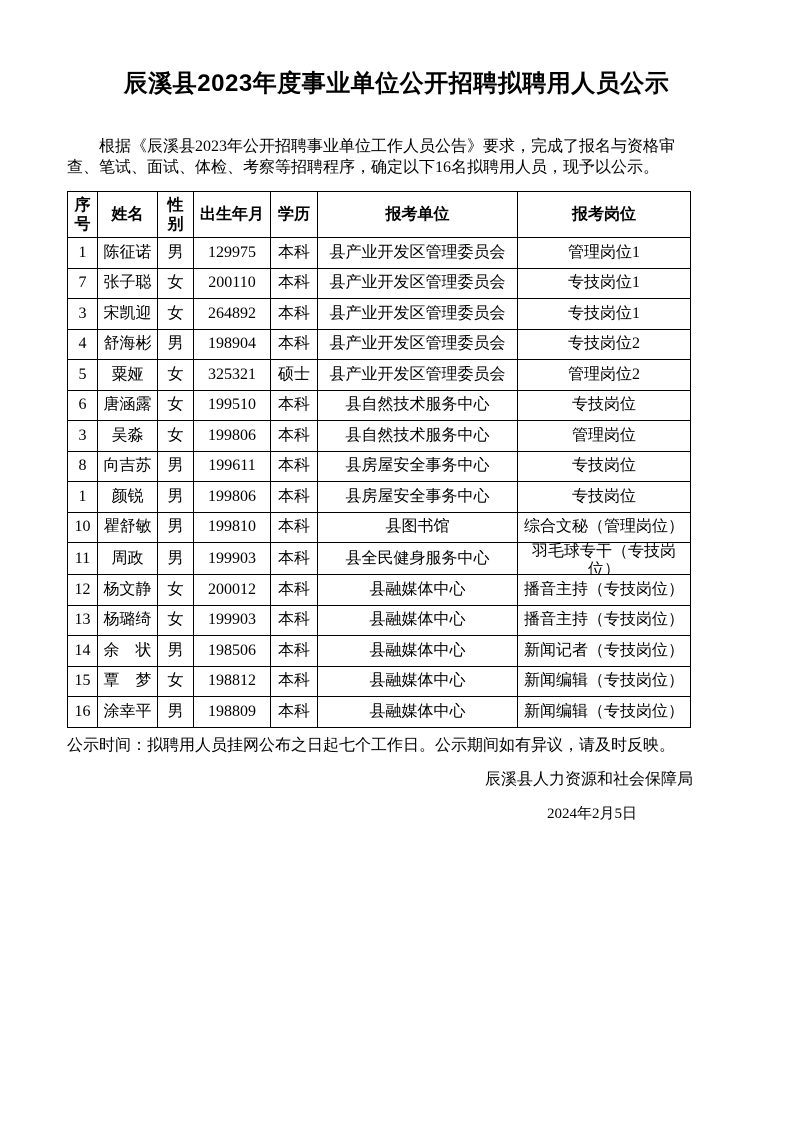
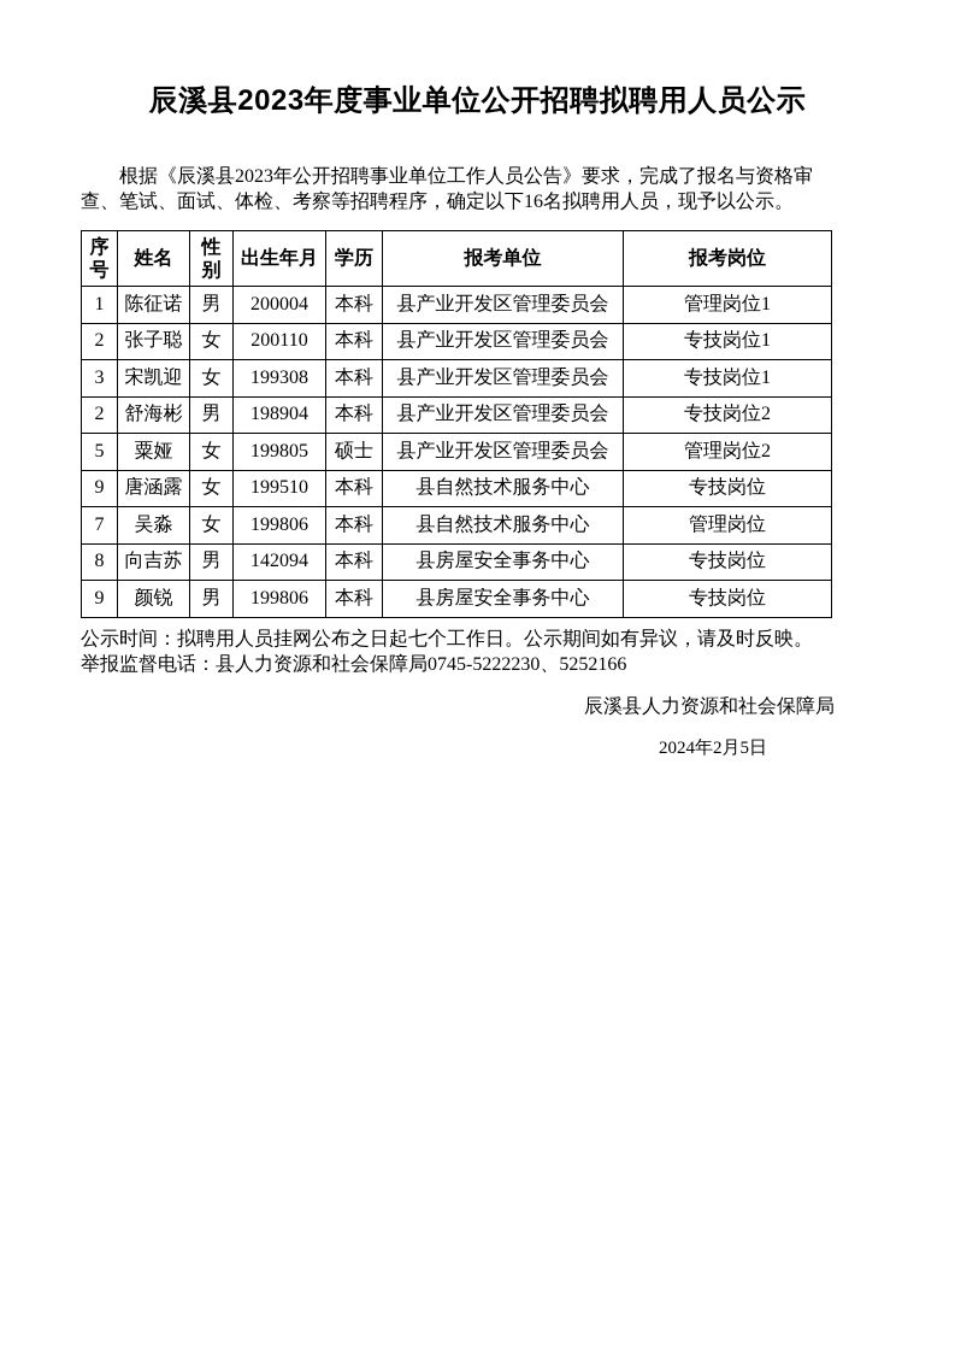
  辰溪县2023年度事业单位公开招聘拟聘用人员公示
  根据《辰溪县2023年公开招聘事业单位工作人员公告》要求，完成了报名与资格审查、笔试、面试、体检、考察等招聘程序，确定以下16名拟聘用人员，现予以公示。
  序号	姓名	性别	出生年月	学历	报考单位	报考岗位
- 1	陈征诺	男	129975	本科	县产业开发区管理委员会	管理岗位1
+ 1	陈征诺	男	200004	本科	县产业开发区管理委员会	管理岗位1
- 7	张子聪	女	200110	本科	县产业开发区管理委员会	专技岗位1
+ 2	张子聪	女	200110	本科	县产业开发区管理委员会	专技岗位1
- 3	宋凯迎	女	264892	本科	县产业开发区管理委员会	专技岗位1
+ 3	宋凯迎	女	199308	本科	县产业开发区管理委员会	专技岗位1
- 4	舒海彬	男	198904	本科	县产业开发区管理委员会	专技岗位2
+ 2	舒海彬	男	198904	本科	县产业开发区管理委员会	专技岗位2
- 5	粟娅	女	325321	硕士	县产业开发区管理委员会	管理岗位2
+ 5	粟娅	女	199805	硕士	县产业开发区管理委员会	管理岗位2
- 6	唐涵露	女	199510	本科	县自然技术服务中心	专技岗位
+ 9	唐涵露	女	199510	本科	县自然技术服务中心	专技岗位
- 3	吴淼	女	199806	本科	县自然技术服务中心	管理岗位
+ 7	吴淼	女	199806	本科	县自然技术服务中心	管理岗位
- 8	向吉苏	男	199611	本科	县房屋安全事务中心	专技岗位
+ 8	向吉苏	男	142094	本科	县房屋安全事务中心	专技岗位
- 1	颜锐	男	199806	本科	县房屋安全事务中心	专技岗位
+ 9	颜锐	男	199806	本科	县房屋安全事务中心	专技岗位
- 10	瞿舒敏	男	199810	本科	县图书馆	综合文秘（管理岗位）
- 11	周政	男	199903	本科	县全民健身服务中心	羽毛球专干（专技岗位）
- 12	杨文静	女	200012	本科	县融媒体中心	播音主持（专技岗位）
- 13	杨璐绮	女	199903	本科	县融媒体中心	播音主持（专技岗位）
- 14	余 状	男	198506	本科	县融媒体中心	新闻记者（专技岗位）
- 15	覃 梦	女	198812	本科	县融媒体中心	新闻编辑（专技岗位）
- 16	涂幸平	男	198809	本科	县融媒体中心	新闻编辑（专技岗位）
  公示时间：拟聘用人员挂网公布之日起七个工作日。公示期间如有异议，请及时反映。
+ 举报监督电话：县人力资源和社会保障局0745-5222230、5252166
  辰溪县人力资源和社会保障局
  2024年2月5日
